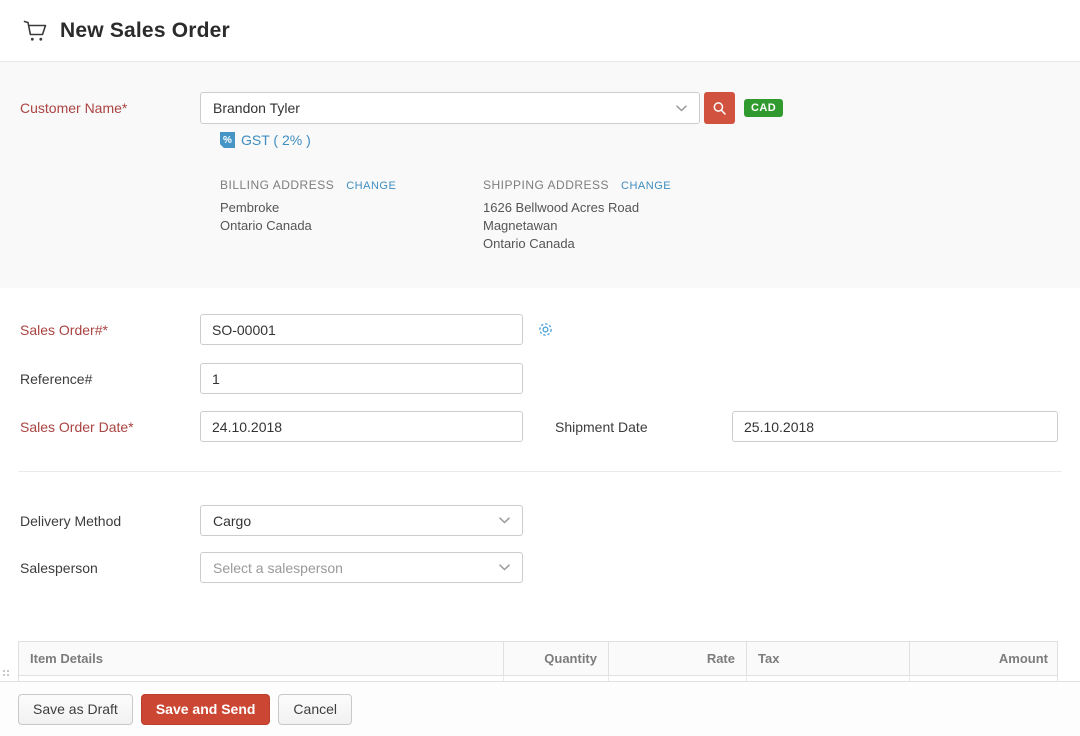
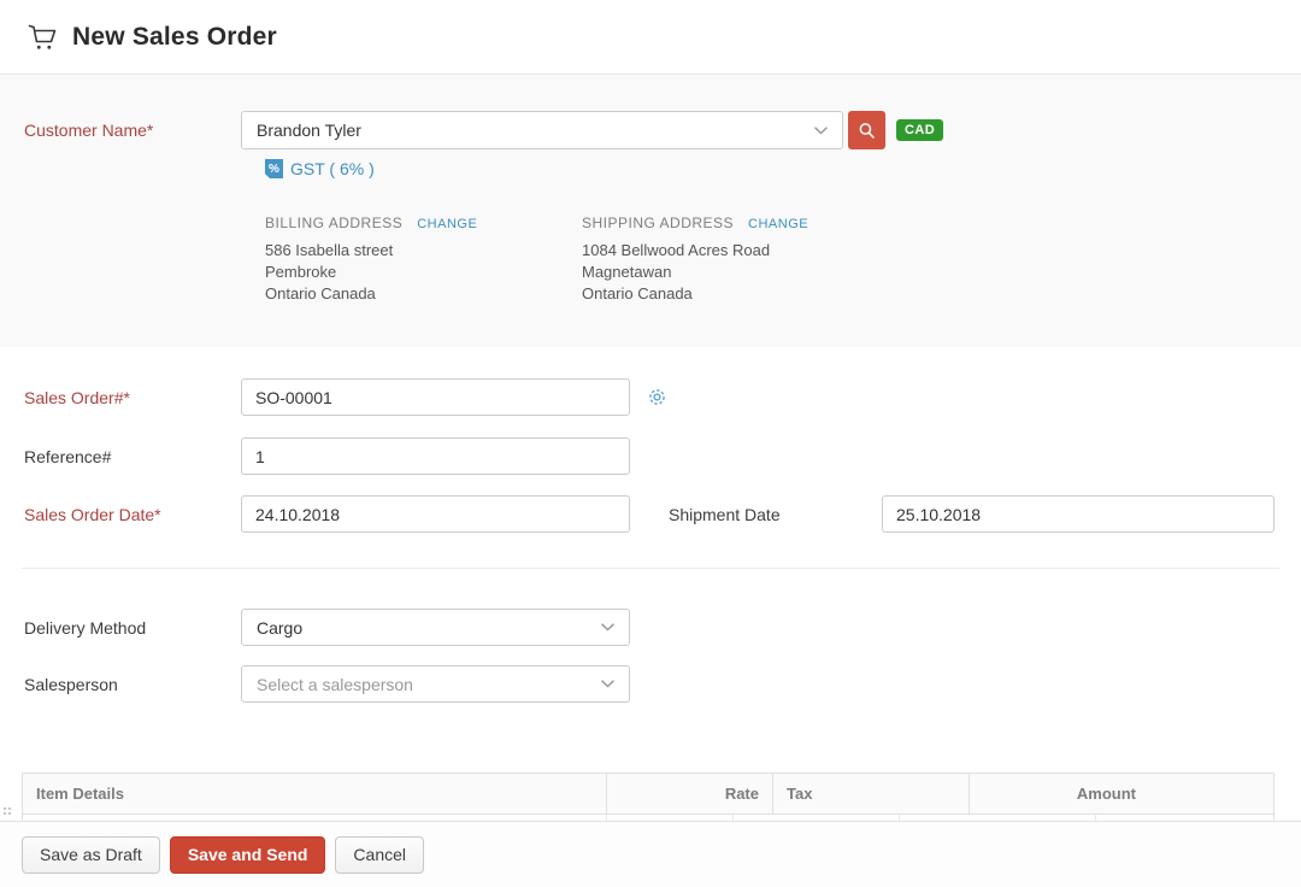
  New Sales Order
  Customer Name*
  Brandon Tyler
  CAD
  %
- GST ( 2% )
+ GST ( 6% )
  BILLING ADDRESS
  CHANGE
+ 586 Isabella street
  Pembroke
  Ontario Canada
  SHIPPING ADDRESS
  CHANGE
- 1626 Bellwood Acres Road
+ 1084 Bellwood Acres Road
  Magnetawan
  Ontario Canada
  Sales Order#*
  SO-00001
  Reference#
  1
  Sales Order Date*
  24.10.2018
  Shipment Date
  25.10.2018
  Delivery Method
  Cargo
  Salesperson
  Select a salesperson
  Item Details
- Quantity
  Rate
  Tax
  Amount
  Save as Draft
  Save and Send
  Cancel
